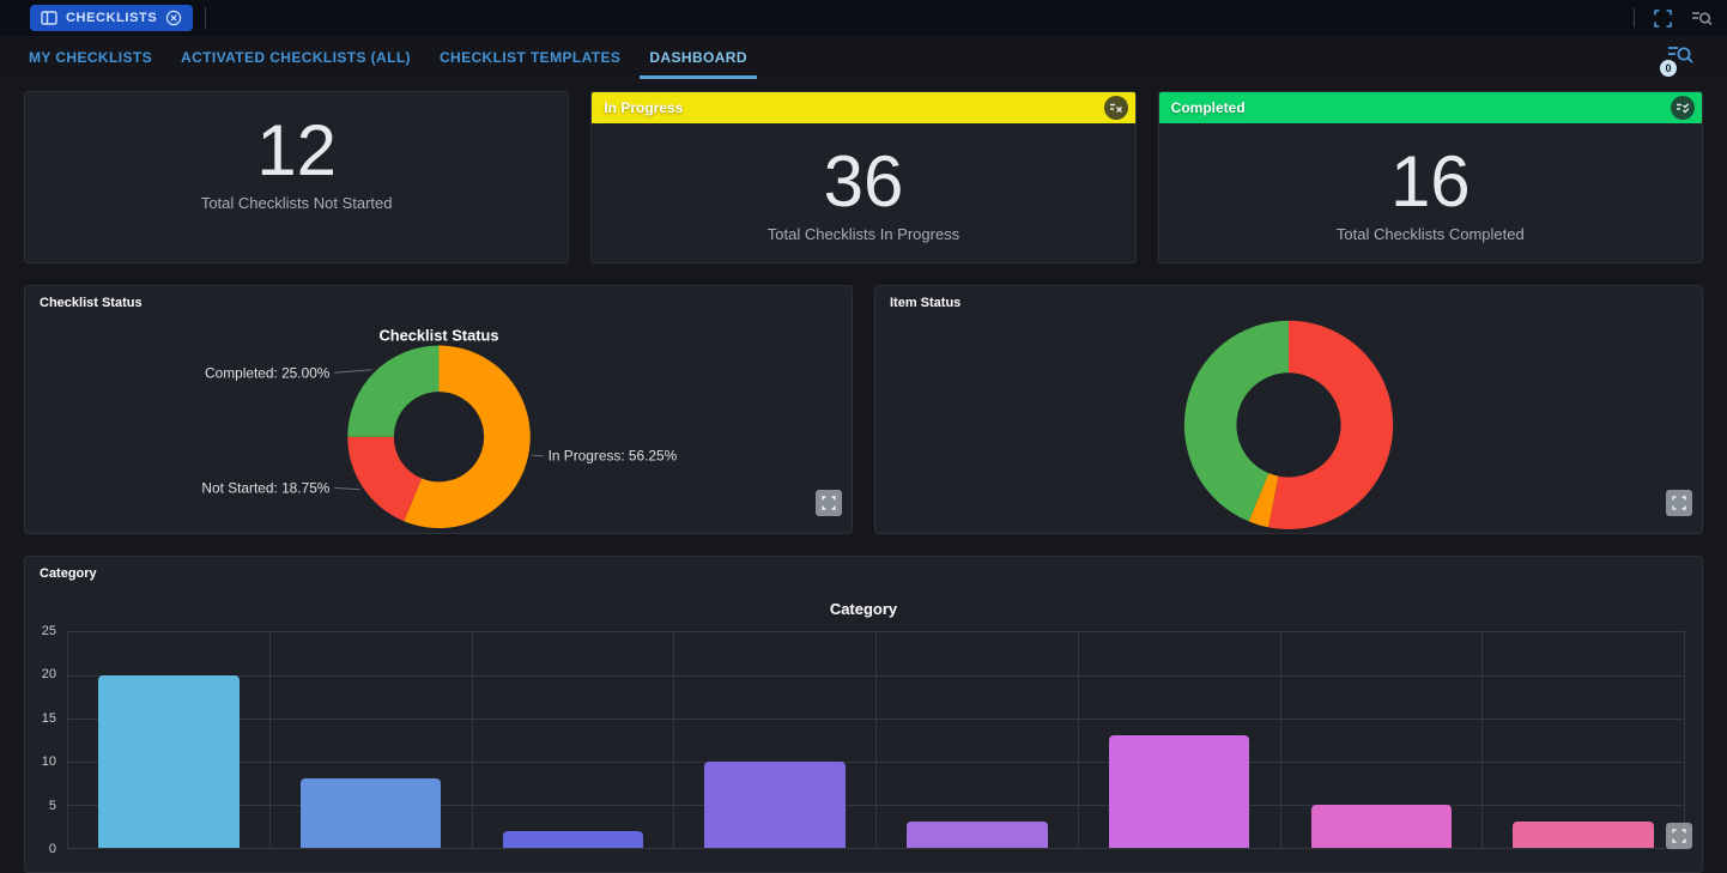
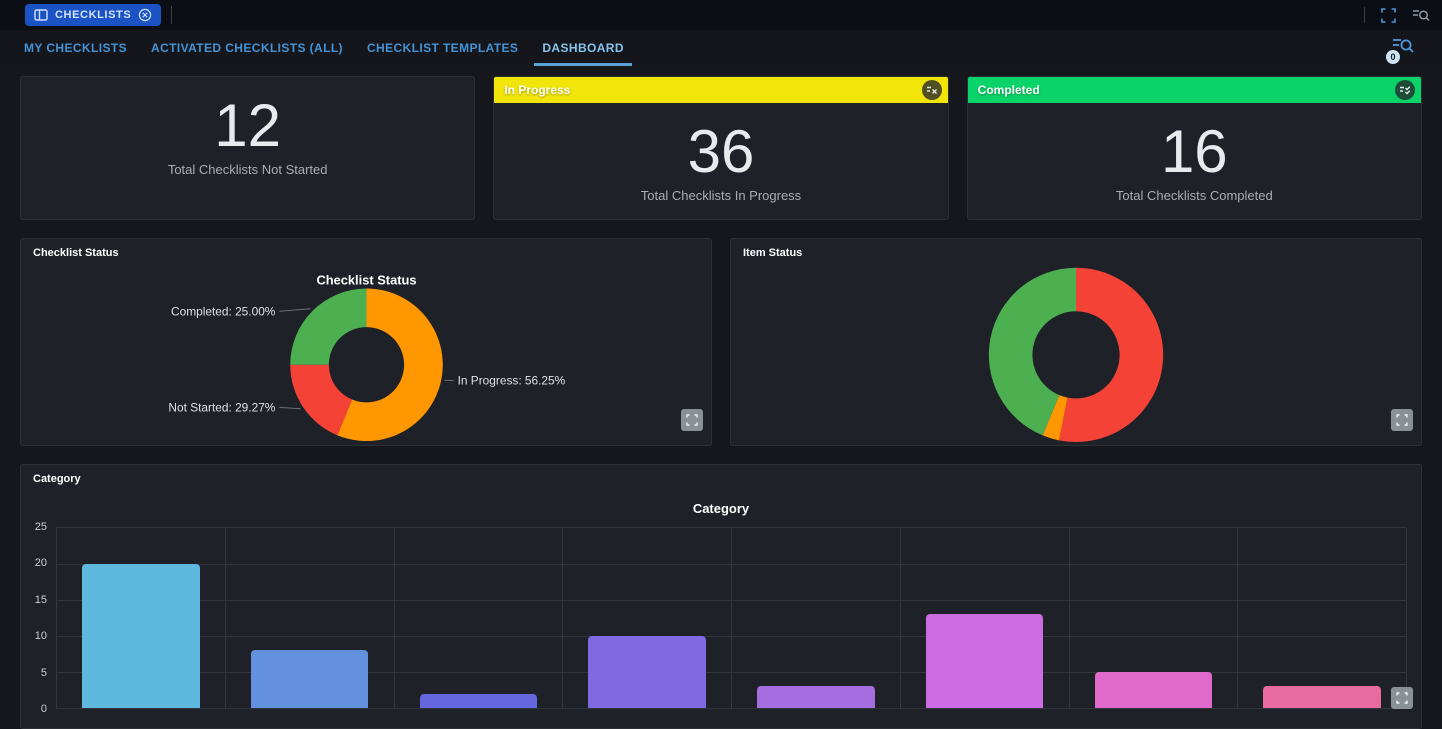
  CHECKLISTS
  MY CHECKLISTS
  ACTIVATED CHECKLISTS (ALL)
  CHECKLIST TEMPLATES
  DASHBOARD
  0
  12
  Total Checklists Not Started
  In Progress
  36
  Total Checklists In Progress
  Completed
  16
  Total Checklists Completed
  Checklist Status
  Completed: 25.00%
  In Progress: 56.25%
- Not Started: 18.75%
+ Not Started: 29.27%
  Checklist Status
  Item Status
  Category
  Category
  0
  5
  10
  15
  20
  25
